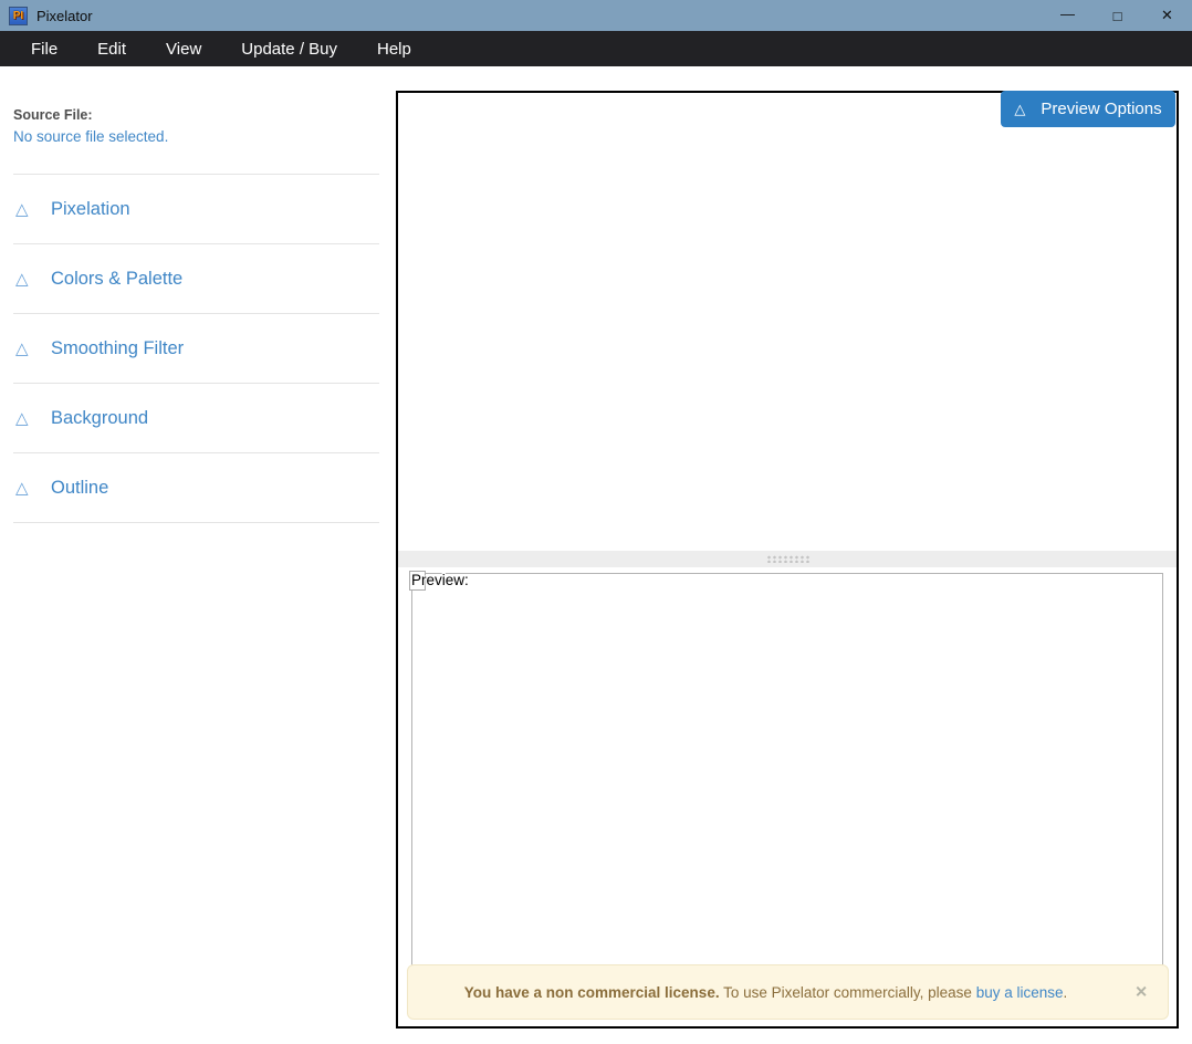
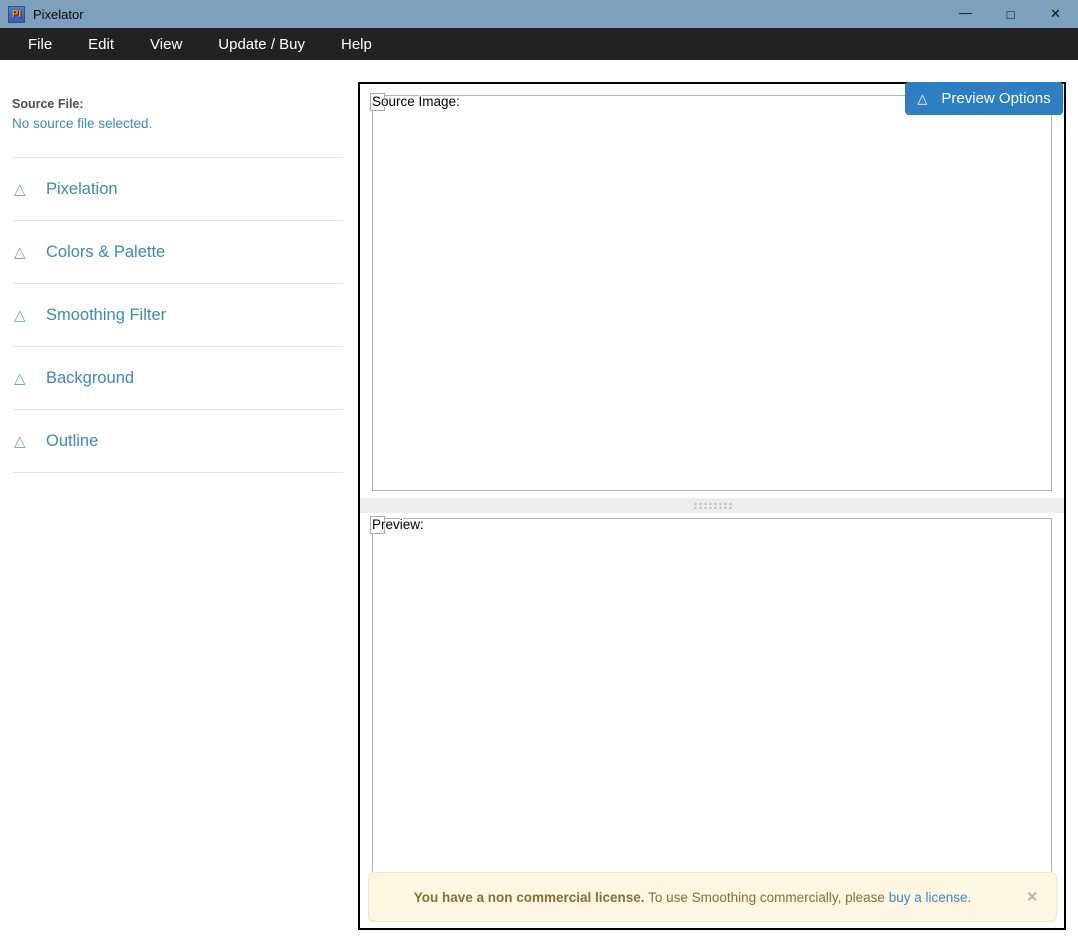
  PI
  Pixelator
  —
  □
  ✕
  File
  Edit
  View
  Update / Buy
  Help
  Source File:
  No source file selected.
  △
  Pixelation
  △
  Colors & Palette
  △
  Smoothing Filter
  △
  Background
  △
  Outline
+ Source Image:
  Preview:
  △
  Preview Options
- You have a non commercial license. To use Pixelator commercially, please buy a license.
+ You have a non commercial license. To use Smoothing commercially, please buy a license.
  ✕
